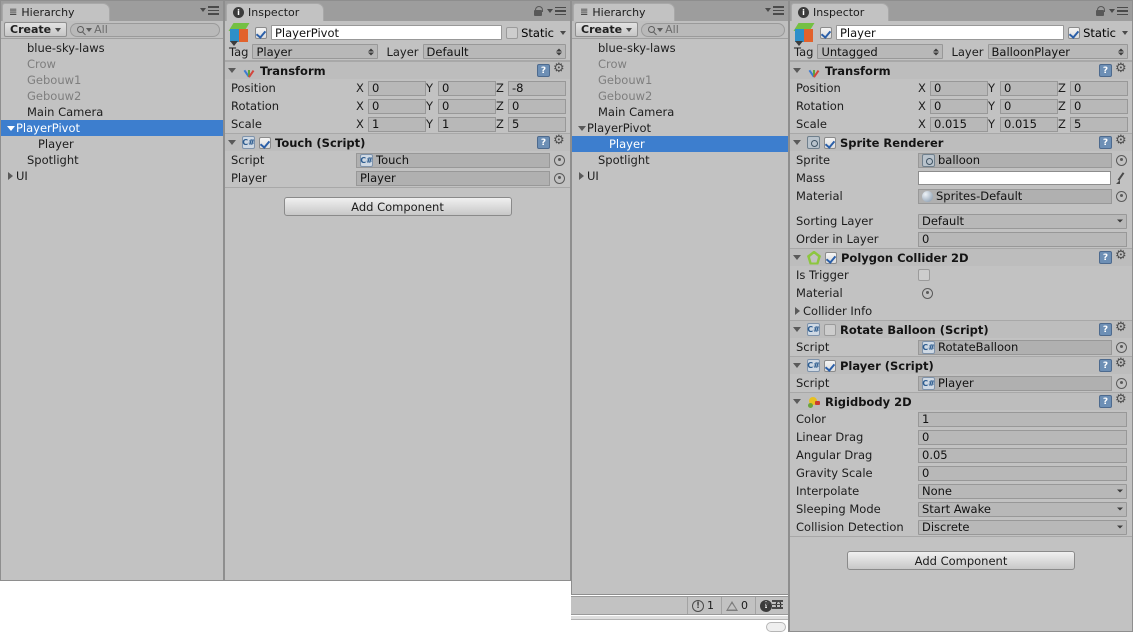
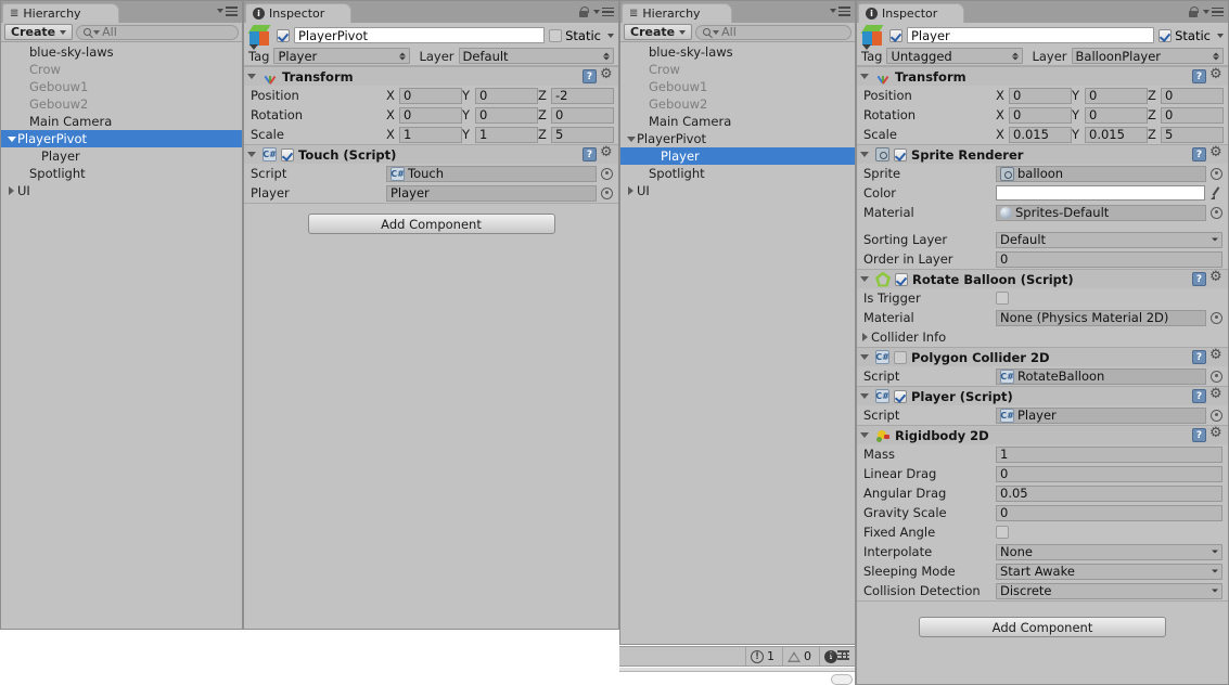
  ≣
  Hierarchy
  Create
  All
  blue-sky-laws
  Crow
  Gebouw1
  Gebouw2
  Main Camera
  PlayerPivot
  Player
  Spotlight
  UI
  i
  Inspector
  PlayerPivot
  Static
  Tag
  Player
  Layer
  Default
  Transform
  ?
  Position
  X
  0
  Y
  0
  Z
- -8
+ -2
  Rotation
  X
  0
  Y
  0
  Z
  0
  Scale
  X
  1
  Y
  1
  Z
  5
  C#
  Touch (Script)
  ?
  Script
  C#
  Touch
  Player
  Player
  Add Component
  ≣
  Hierarchy
  Create
  All
  blue-sky-laws
  Crow
  Gebouw1
  Gebouw2
  Main Camera
  PlayerPivot
  Player
  Spotlight
  UI
  !
  1
  0
  !
  0
  i
  Inspector
  Player
  Static
  Tag
  Untagged
  Layer
  BalloonPlayer
  Transform
  ?
  Position
  X
  0
  Y
  0
  Z
  0
  Rotation
  X
  0
  Y
  0
  Z
  0
  Scale
  X
  0.015
  Y
  0.015
  Z
  5
  Sprite Renderer
  ?
  Sprite
  balloon
- Mass
+ Color
  Material
  Sprites-Default
  Sorting Layer
  Default
  Order in Layer
  0
- Polygon Collider 2D
+ Rotate Balloon (Script)
  ?
  Is Trigger
  Material
+ None (Physics Material 2D)
  Collider Info
  C#
- Rotate Balloon (Script)
+ Polygon Collider 2D
  ?
  Script
  C#
  RotateBalloon
  C#
  Player (Script)
  ?
  Script
  C#
  Player
  Rigidbody 2D
  ?
- Color
+ Mass
  1
  Linear Drag
  0
  Angular Drag
  0.05
  Gravity Scale
  0
+ Fixed Angle
  Interpolate
  None
  Sleeping Mode
  Start Awake
  Collision Detection
  Discrete
  Add Component
